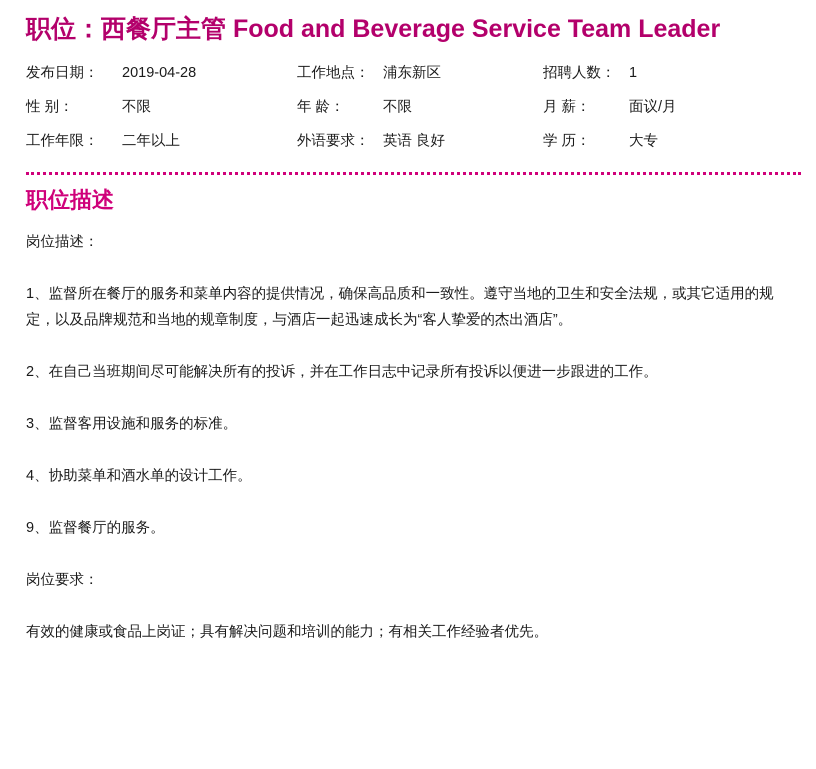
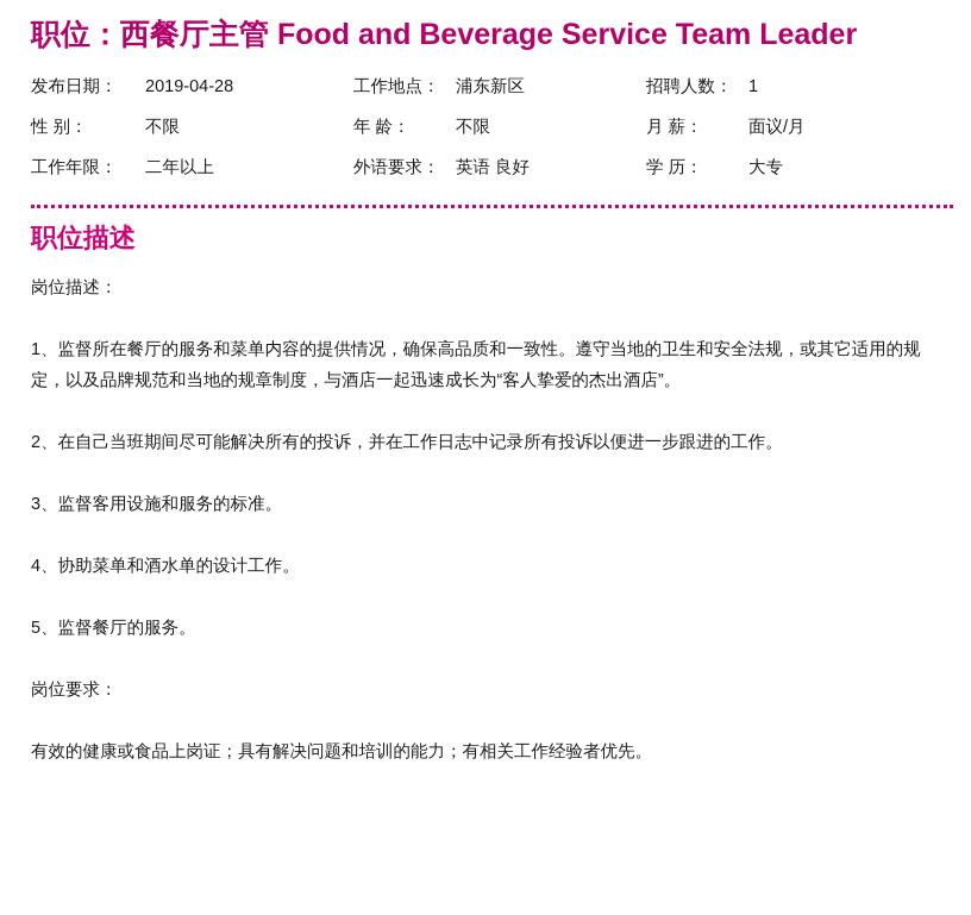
  职位：西餐厅主管 Food and Beverage Service Team Leader
  发布日期：	2019-04-28	工作地点：	浦东新区	招聘人数：	1
  性 别：	不限	年 龄：	不限	月 薪：	面议/月
  工作年限：	二年以上	外语要求：	英语 良好	学 历：	大专
  职位描述
  岗位描述：
  1、监督所在餐厅的服务和菜单内容的提供情况，确保高品质和一致性。遵守当地的卫生和安全法规，或其它适用的规定，以及品牌规范和当地的规章制度，与酒店一起迅速成长为“客人挚爱的杰出酒店”。
  2、在自己当班期间尽可能解决所有的投诉，并在工作日志中记录所有投诉以便进一步跟进的工作。
  3、监督客用设施和服务的标准。
  4、协助菜单和酒水单的设计工作。
- 9、监督餐厅的服务。
+ 5、监督餐厅的服务。
  岗位要求：
  有效的健康或食品上岗证；具有解决问题和培训的能力；有相关工作经验者优先。
